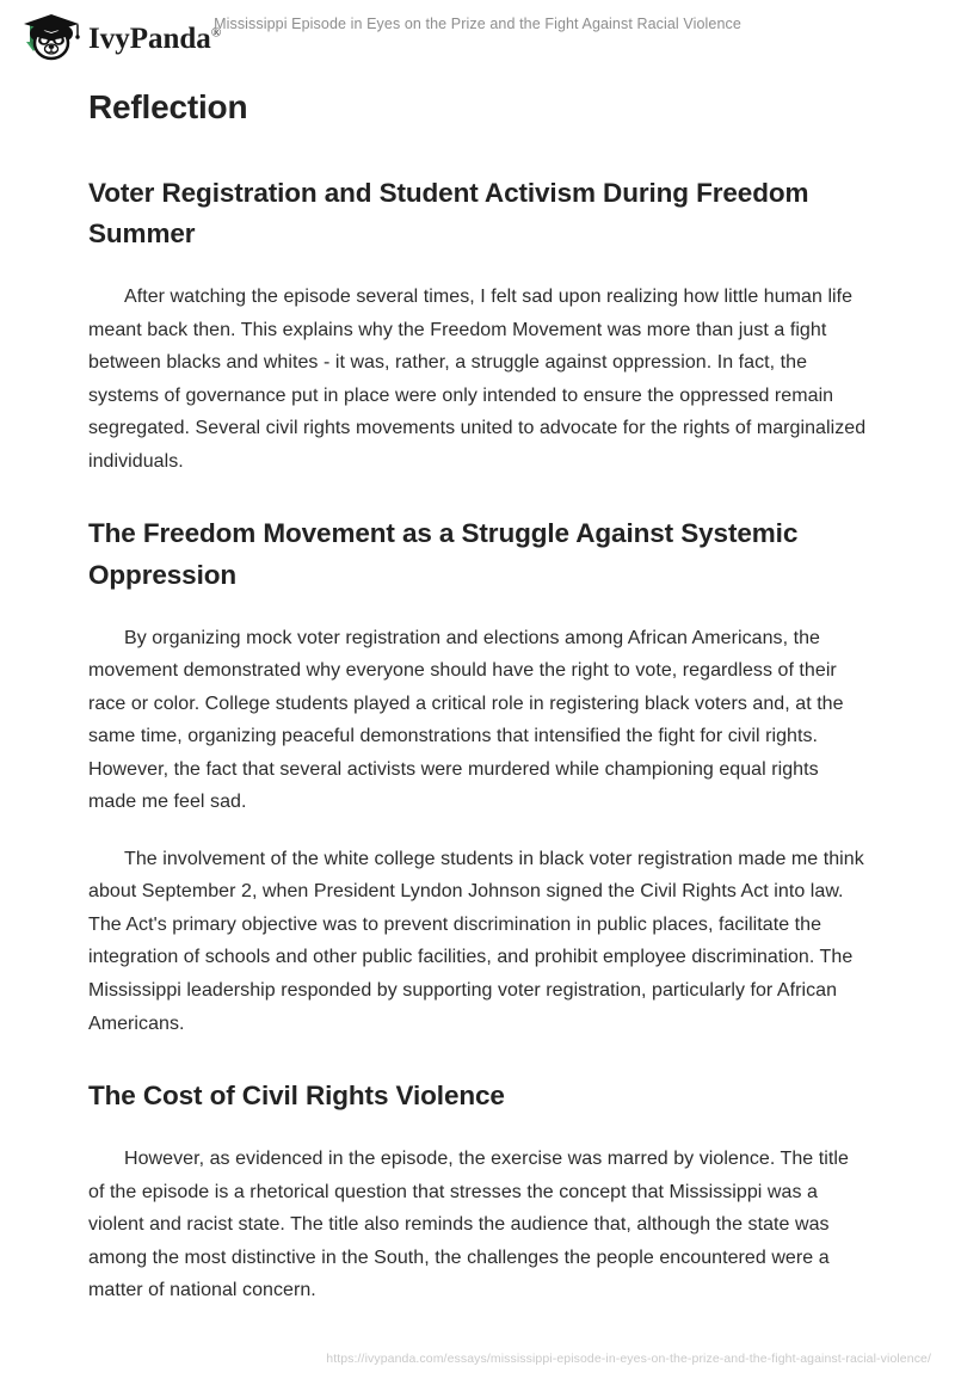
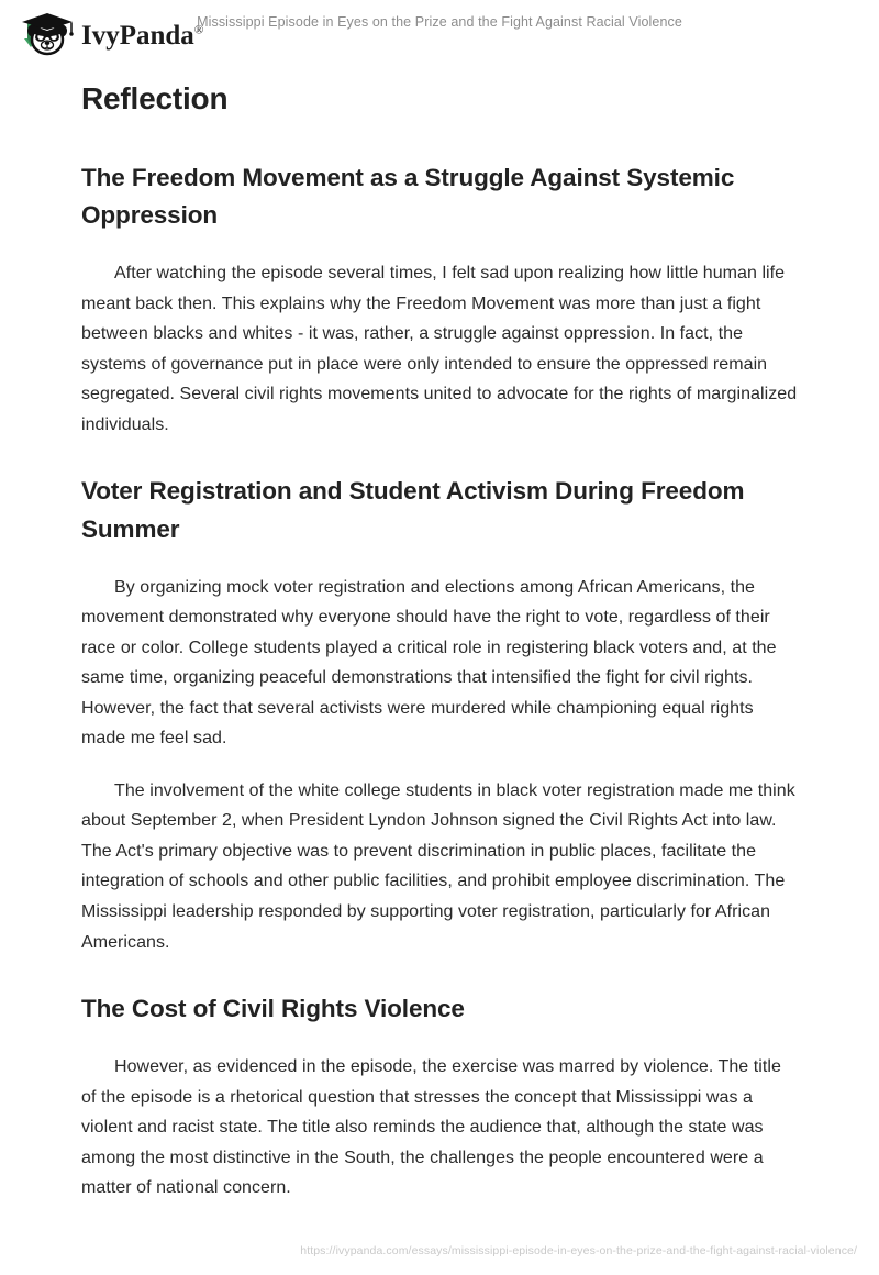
  IvyPanda®
  Mississippi Episode in Eyes on the Prize and the Fight Against Racial Violence
  Reflection
- Voter Registration and Student Activism During Freedom Summer
+ The Freedom Movement as a Struggle Against Systemic Oppression
  After watching the episode several times, I felt sad upon realizing how little human life meant back then. This explains why the Freedom Movement was more than just a fight between blacks and whites - it was, rather, a struggle against oppression. In fact, the systems of governance put in place were only intended to ensure the oppressed remain segregated. Several civil rights movements united to advocate for the rights of marginalized individuals.
- The Freedom Movement as a Struggle Against Systemic Oppression
+ Voter Registration and Student Activism During Freedom Summer
  By organizing mock voter registration and elections among African Americans, the movement demonstrated why everyone should have the right to vote, regardless of their race or color. College students played a critical role in registering black voters and, at the same time, organizing peaceful demonstrations that intensified the fight for civil rights. However, the fact that several activists were murdered while championing equal rights made me feel sad.
  The involvement of the white college students in black voter registration made me think about September 2, when President Lyndon Johnson signed the Civil Rights Act into law. The Act's primary objective was to prevent discrimination in public places, facilitate the integration of schools and other public facilities, and prohibit employee discrimination. The Mississippi leadership responded by supporting voter registration, particularly for African Americans.
  The Cost of Civil Rights Violence
  However, as evidenced in the episode, the exercise was marred by violence. The title of the episode is a rhetorical question that stresses the concept that Mississippi was a violent and racist state. The title also reminds the audience that, although the state was among the most distinctive in the South, the challenges the people encountered were a matter of national concern.
  https://ivypanda.com/essays/mississippi-episode-in-eyes-on-the-prize-and-the-fight-against-racial-violence/
